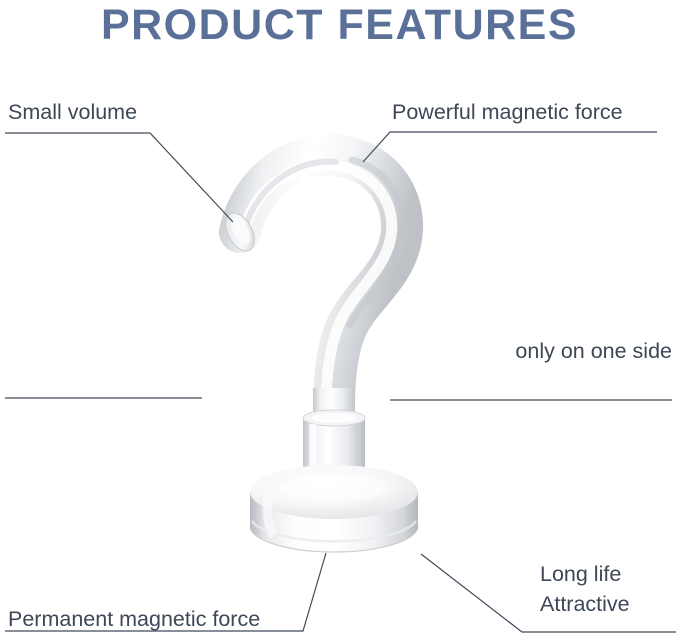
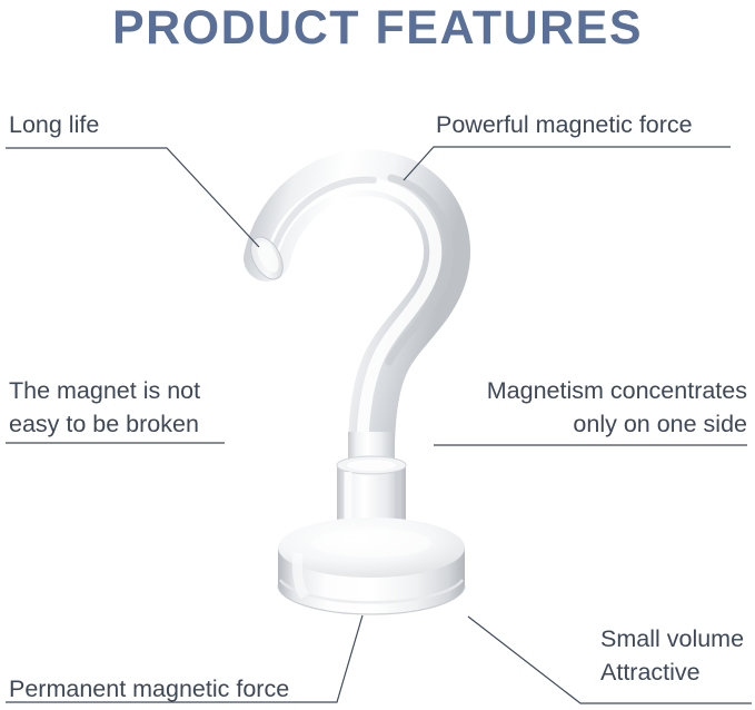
  PRODUCT FEATURES
- Small volume
+ Long life
  Powerful magnetic force
+ The magnet is not
+ easy to be broken
+ Magnetism concentrates
  only on one side
  Permanent magnetic force
- Long life
+ Small volume
  Attractive
